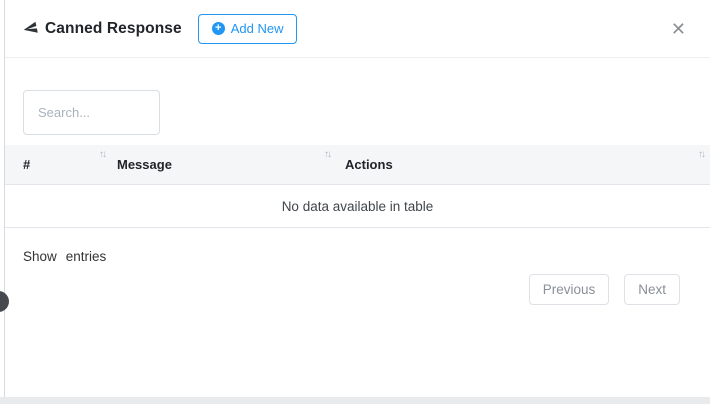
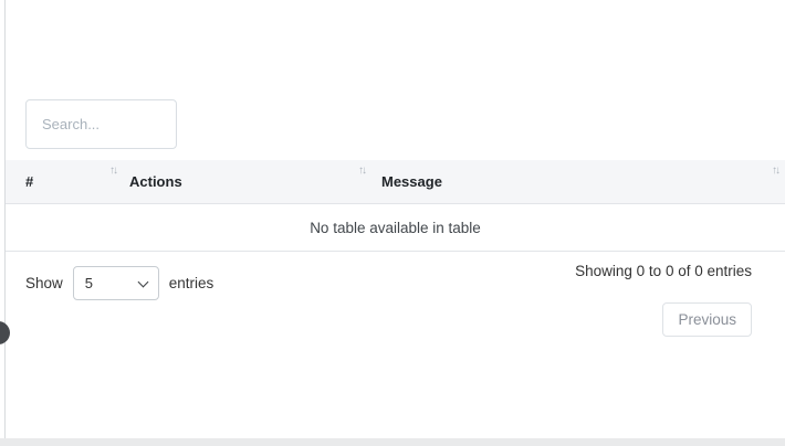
- Canned Response
- +
- Add New
- ✕
  Search...
  #
  ↑↓
- Message
+ Actions
  ↑↓
- Actions
+ Message
  ↑↓
- No data available in table
+ No table available in table
  Show
+ 5
  entries
+ Showing 0 to 0 of 0 entries
  Previous
- Next
